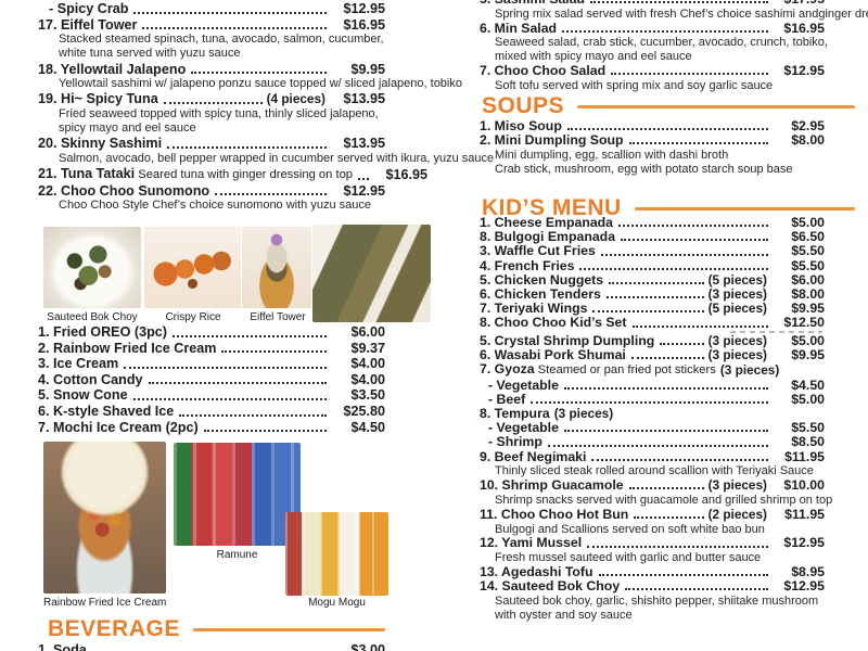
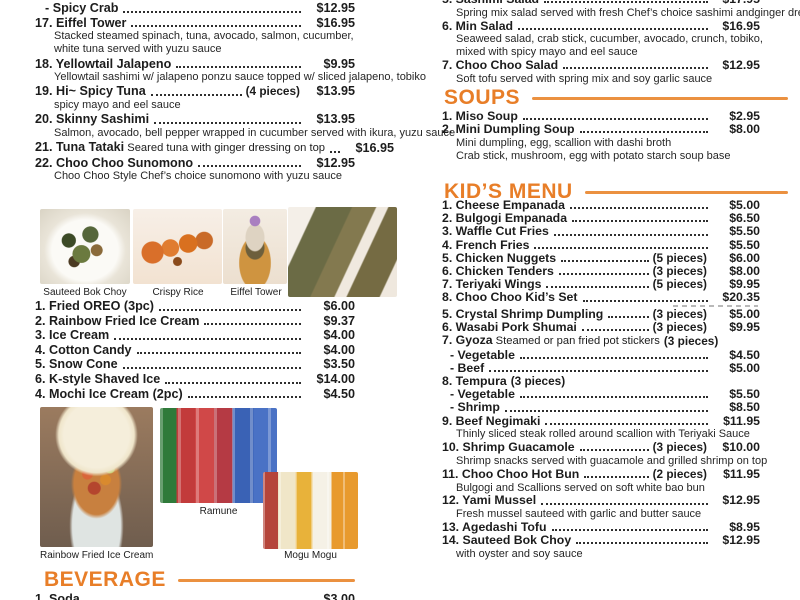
  - Spicy Crab
  $12.95
  17. Eiffel Tower
  $16.95
  Stacked steamed spinach, tuna, avocado, salmon, cucumber,
  white tuna served with yuzu sauce
  18. Yellowtail Jalapeno
  $9.95
  Yellowtail sashimi w/ jalapeno ponzu sauce topped w/ sliced jalapeno, tobiko
  19. Hi~ Spicy Tuna
  (4 pieces)
  $13.95
- Fried seaweed topped with spicy tuna, thinly sliced jalapeno,
  spicy mayo and eel sauce
  20. Skinny Sashimi
  $13.95
  Salmon, avocado, bell pepper wrapped in cucumber served with ikura, yuzu s
  21. Tuna Tataki Seared tuna with ginger dressing on top
  $16.95
  22. Choo Choo Sunomono
  $12.95
  Choo Choo Style Chef’s choice sunomono with yuzu sauce
  1. Fried OREO (3pc)
  $6.00
  2. Rainbow Fried Ice Cream
  $9.37
  3. Ice Cream
  $4.00
  4. Cotton Candy
  $4.00
  5. Snow Cone
  $3.50
  6. K-style Shaved Ice
- $25.80
+ $14.00
- 7. Mochi Ice Cream (2pc)
+ 4. Mochi Ice Cream (2pc)
  $4.50
  BEVERAGE
  1. Soda
  $3.00
  Sauteed Bok Choy
  Crispy Rice
  Eiffel Tower
  Rainbow Fried Ice Cream
  Ramune
  Mogu Mogu
  Spring mix salad served with fresh Chef’s choice sashimi andginger dr
  6. Min Salad
  $16.95
  Seaweed salad, crab stick, cucumber, avocado, crunch, tobiko,
  mixed with spicy mayo and eel sauce
  7. Choo Choo Salad
  $12.95
  Soft tofu served with spring mix and soy garlic sauce
  SOUPS
  1. Miso Soup
  $2.95
  2. Mini Dumpling Soup
  $8.00
  Mini dumpling, egg, scallion with dashi broth
  Crab stick, mushroom, egg with potato starch soup base
  KID’S MENU
  1. Cheese Empanada
  $5.00
- 8. Bulgogi Empanada
+ 2. Bulgogi Empanada
  $6.50
  3. Waffle Cut Fries
  $5.50
  4. French Fries
  $5.50
  5. Chicken Nuggets
  (5 pieces)
  $6.00
  6. Chicken Tenders
  (3 pieces)
  $8.00
  7. Teriyaki Wings
  (5 pieces)
  $9.95
  8. Choo Choo Kid’s Set
- $12.50
+ $20.35
  5. Crystal Shrimp Dumpling
  (3 pieces)
  $5.00
  6. Wasabi Pork Shumai
  (3 pieces)
  $9.95
  7. Gyoza Steamed or pan fried pot stickers
  (3 pieces)
  - Vegetable
  $4.50
  - Beef
  $5.00
  8. Tempura
  (3 pieces)
  - Vegetable
  $5.50
  - Shrimp
  $8.50
  9. Beef Negimaki
  $11.95
  Thinly sliced steak rolled around scallion with Teriyaki Sauce
  10. Shrimp Guacamole
  (3 pieces)
  $10.00
  Shrimp snacks served with guacamole and grilled shrimp on top
  11. Choo Choo Hot Bun
  (2 pieces)
  $11.95
  Bulgogi and Scallions served on soft white bao bun
  12. Yami Mussel
  $12.95
  Fresh mussel sauteed with garlic and butter sauce
  13. Agedashi Tofu
  $8.95
  14. Sauteed Bok Choy
  $12.95
- Sauteed bok choy, garlic, shishito pepper, shiitake mushroom
  with oyster and soy sauce
